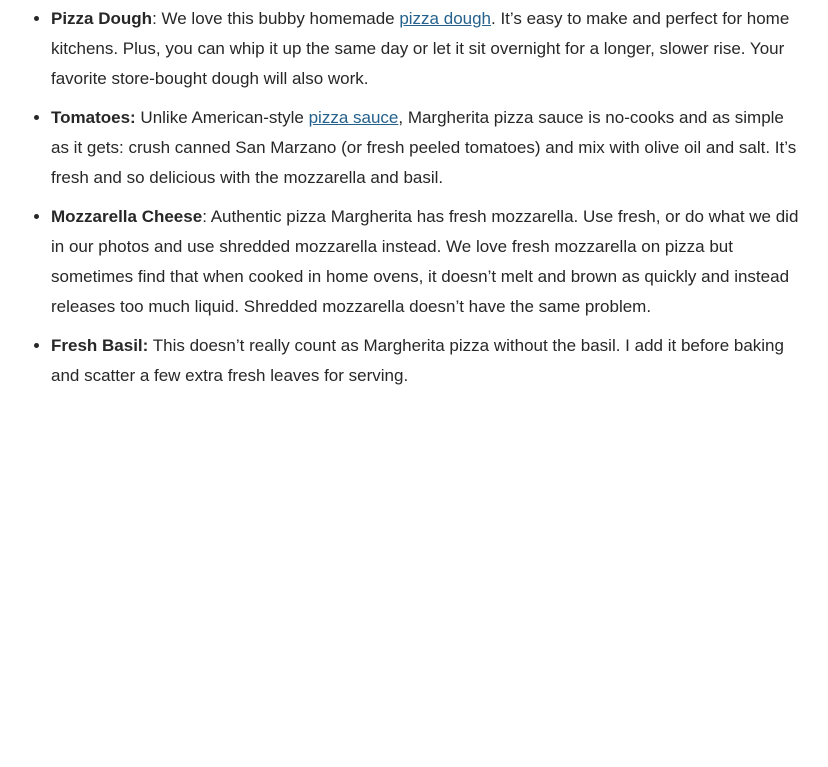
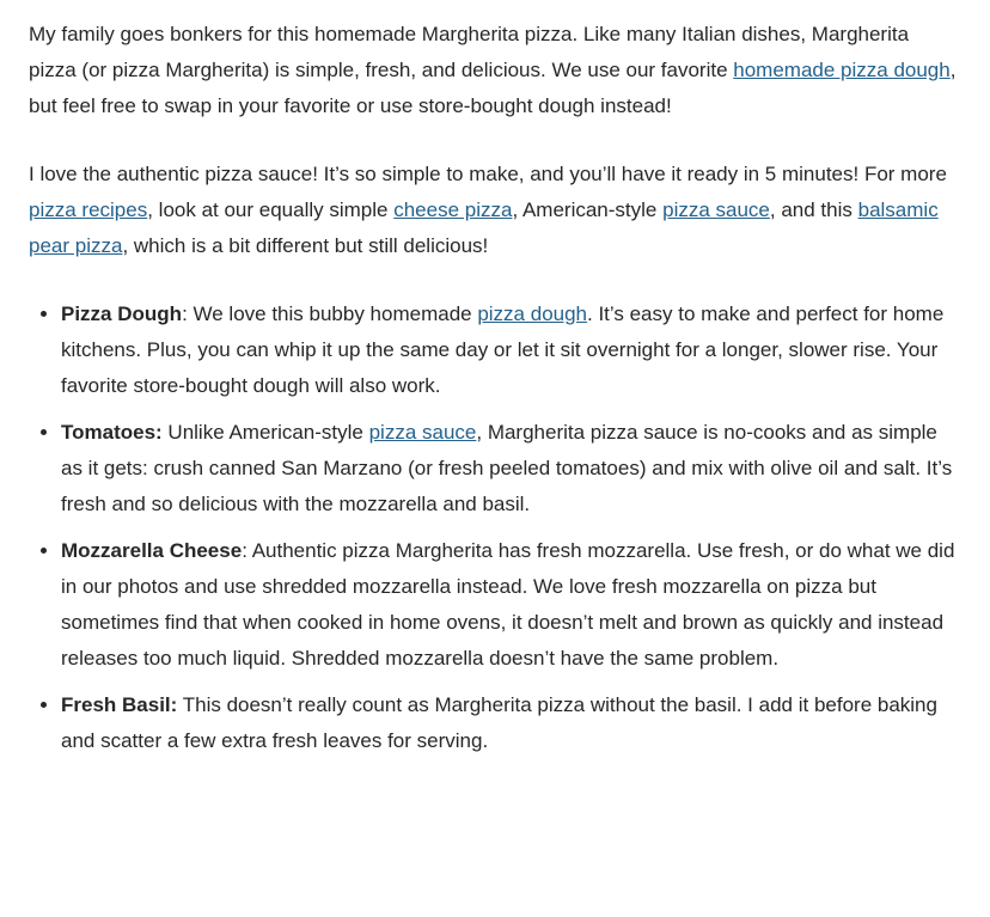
+ My family goes bonkers for this homemade Margherita pizza. Like many Italian dishes, Margherita pizza (or pizza Margherita) is simple, fresh, and delicious. We use our favorite homemade pizza dough, but feel free to swap in your favorite or use store-bought dough instead!
+ I love the authentic pizza sauce! It’s so simple to make, and you’ll have it ready in 5 minutes! For more pizza recipes, look at our equally simple cheese pizza, American-style pizza sauce, and this balsamic pear pizza, which is a bit different but still delicious!
  Pizza Dough: We love this bubby homemade pizza dough. It’s easy to make and perfect for home kitchens. Plus, you can whip it up the same day or let it sit overnight for a longer, slower rise. Your favorite store-bought dough will also work.
  Tomatoes: Unlike American-style pizza sauce, Margherita pizza sauce is no-cooks and as simple as it gets: crush canned San Marzano (or fresh peeled tomatoes) and mix with olive oil and salt. It’s fresh and so delicious with the mozzarella and basil.
  Mozzarella Cheese: Authentic pizza Margherita has fresh mozzarella. Use fresh, or do what we did in our photos and use shredded mozzarella instead. We love fresh mozzarella on pizza but sometimes find that when cooked in home ovens, it doesn’t melt and brown as quickly and instead releases too much liquid. Shredded mozzarella doesn’t have the same problem.
  Fresh Basil: This doesn’t really count as Margherita pizza without the basil. I add it before baking and scatter a few extra fresh leaves for serving.
